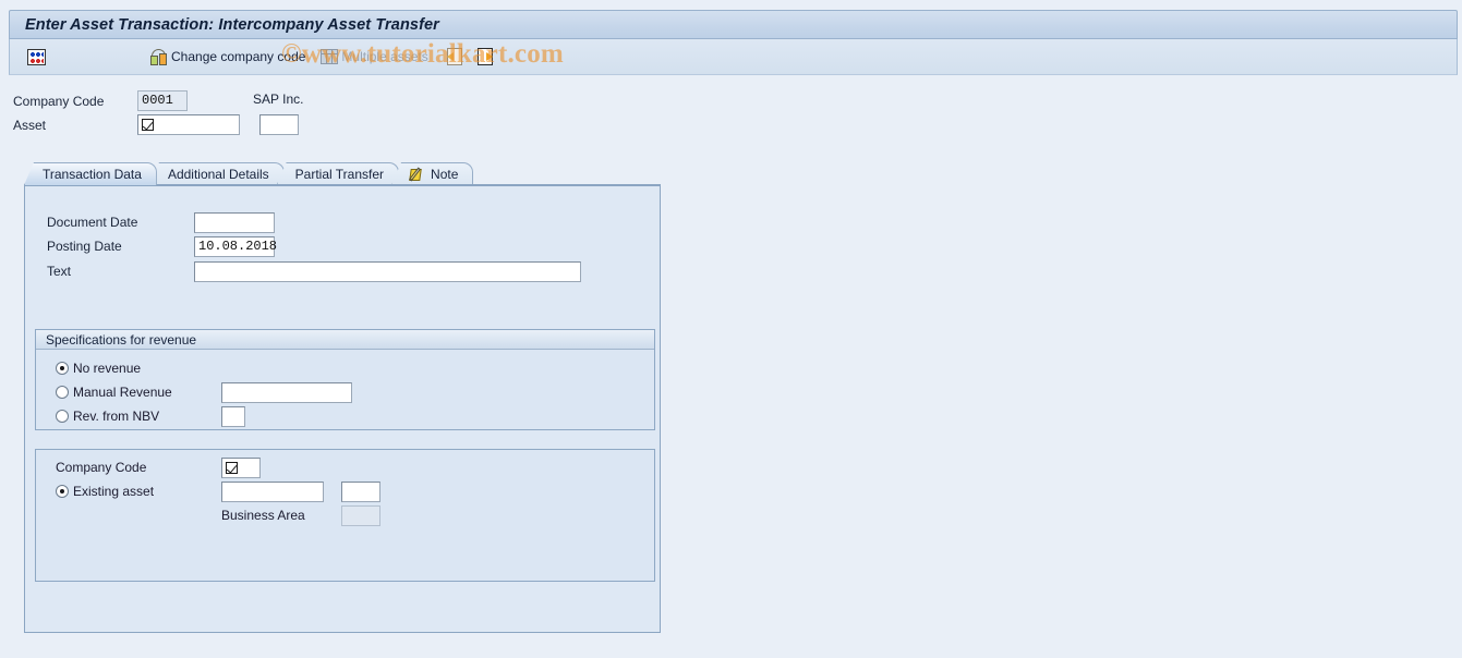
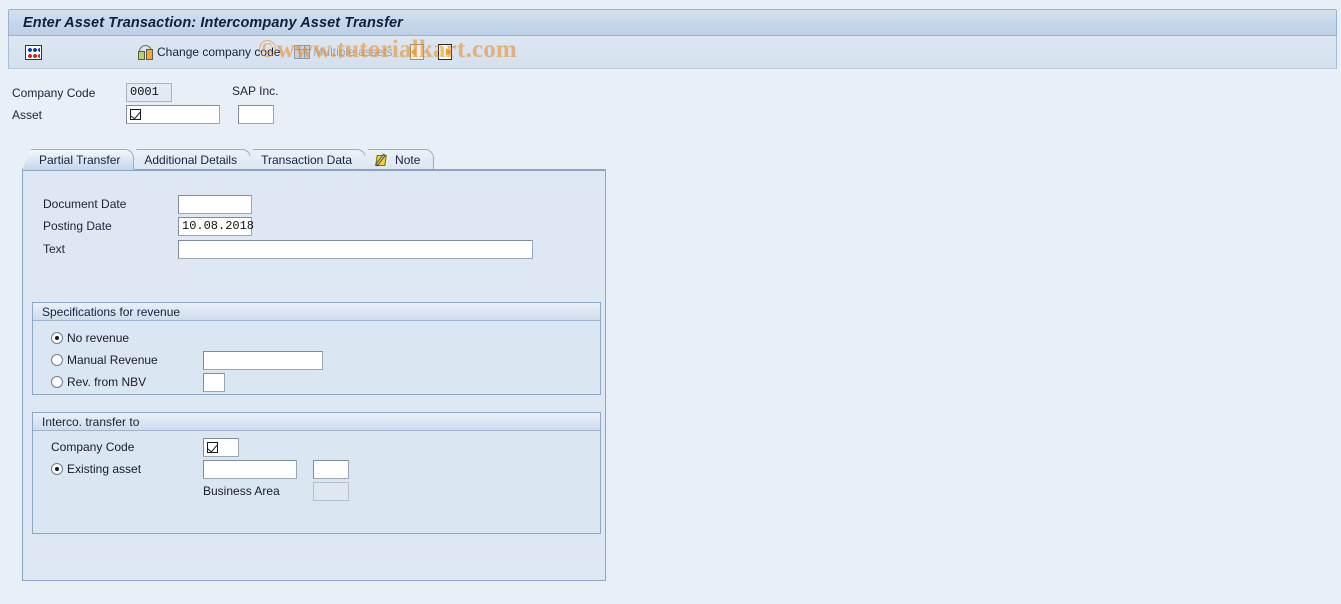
  Enter Asset Transaction: Intercompany Asset Transfer
  Change company code
  Multiple assets
  ©www.tutorialkart.com
  Company Code
  0001
  Asset
  SAP Inc.
- Transaction Data
+ Partial Transfer
  Additional Details
- Partial Transfer
+ Transaction Data
  Note
  Document Date
  Posting Date
  10.08.2018
  Text
  Specifications for revenue
  No revenue
  Manual Revenue
  Rev. from NBV
+ Interco. transfer to
  Company Code
  Existing asset
  Business Area
